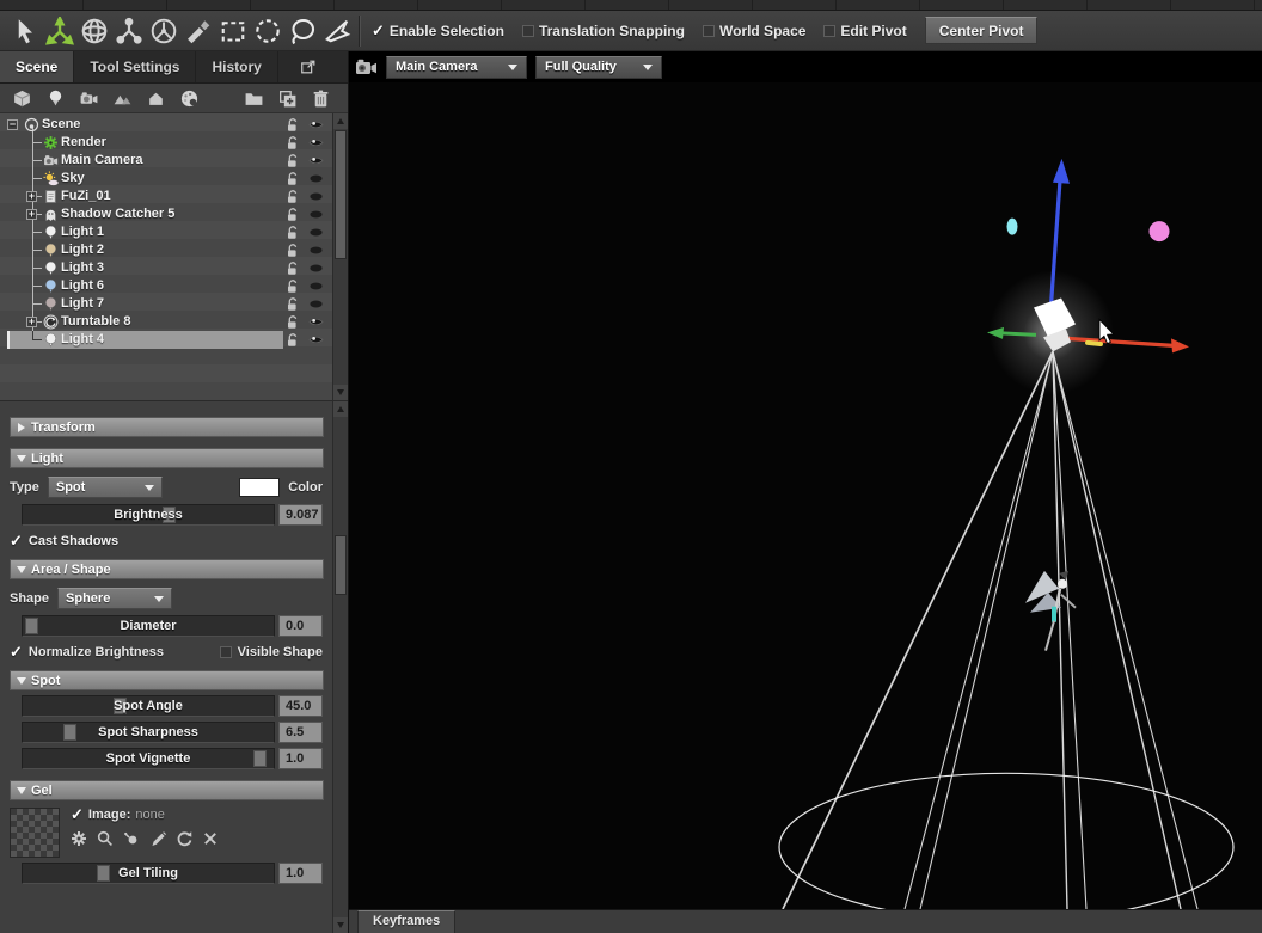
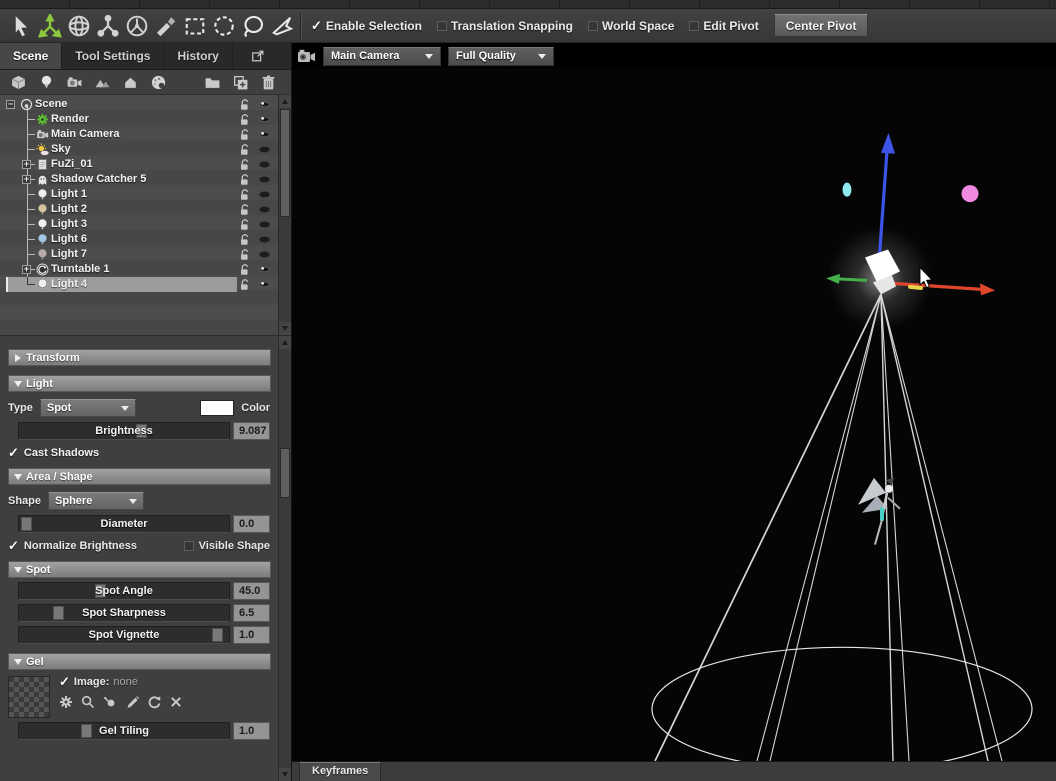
  Enable Selection
  Translation Snapping
  World Space
  Edit Pivot
  Center Pivot
  Scene
  Tool Settings
  History
  −
  Scene
  Render
  Main Camera
  Sky
  +
  FuZi_01
  +
  Shadow Catcher 5
  Light 1
  Light 2
  Light 3
  Light 6
  Light 7
  +
- Turntable 8
+ Turntable 1
  Light 4
  Transform
  Light
  Type
  Spot
  Color
  Brightness
  9.087
  Cast Shadows
  Area / Shape
  Shape
  Sphere
  Diameter
  0.0
  Normalize Brightness
  Visible Shape
  Spot
  Spot Angle
  45.0
  Spot Sharpness
  6.5
  Spot Vignette
  1.0
  Gel
  Image:
  none
  Gel Tiling
  1.0
  Main Camera
  Full Quality
  Keyframes
